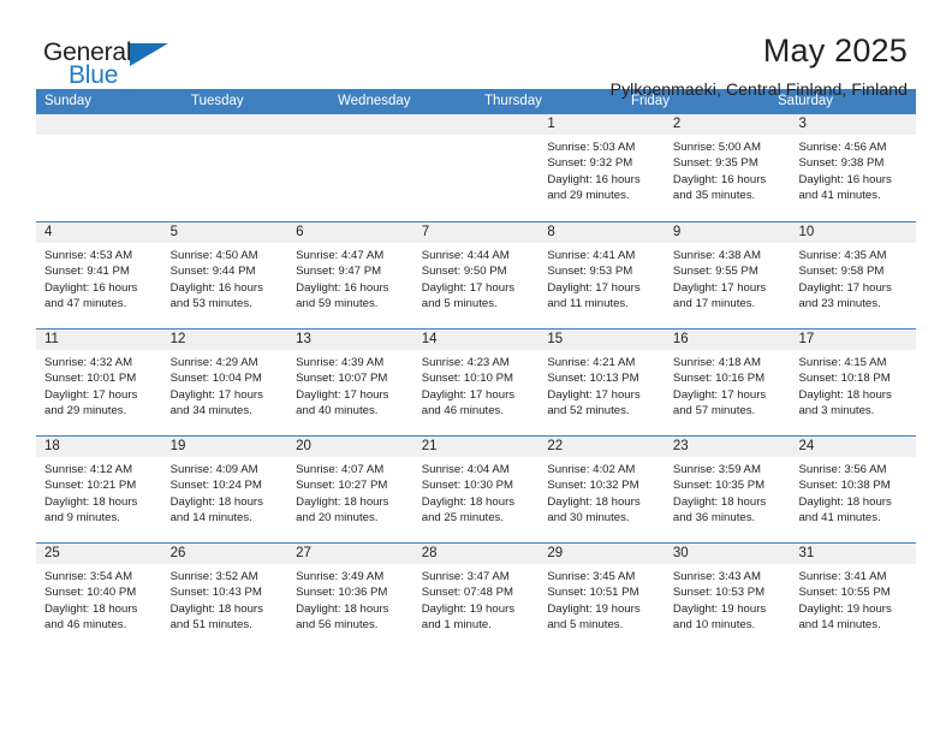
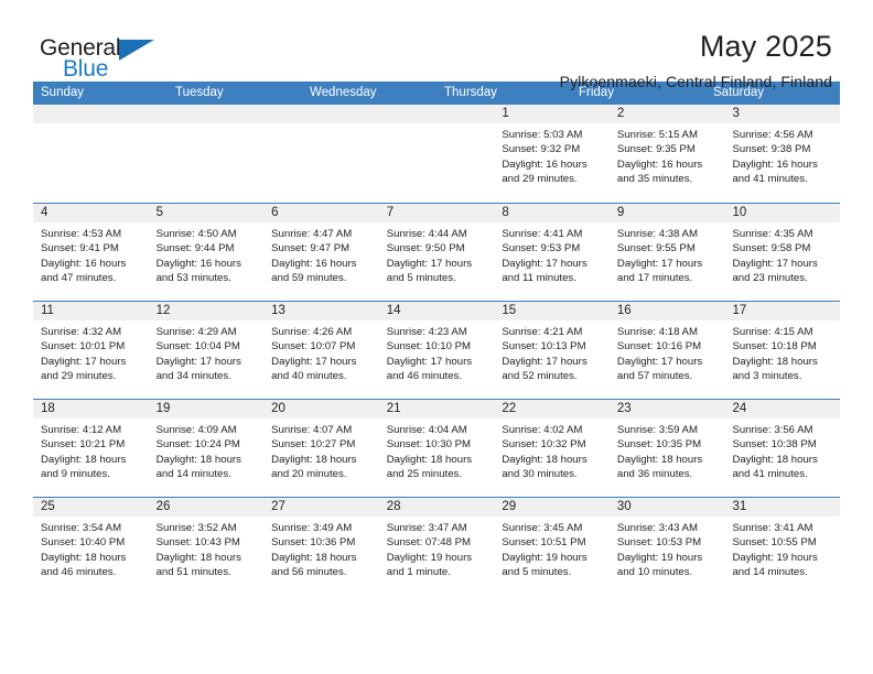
  General
  Blue
  May 2025
  Pylkoenmaeki, Central Finland, Finland
  Sunday
  Tuesday
  Wednesday
  Thursday
  Friday
  Saturday
  1
  Sunrise: 5:03 AM
  Sunset: 9:32 PM
  Daylight: 16 hours
  and 29 minutes.
  2
- Sunrise: 5:00 AM
+ Sunrise: 5:15 AM
  Sunset: 9:35 PM
  Daylight: 16 hours
  and 35 minutes.
  3
  Sunrise: 4:56 AM
  Sunset: 9:38 PM
  Daylight: 16 hours
  and 41 minutes.
  4
  Sunrise: 4:53 AM
  Sunset: 9:41 PM
  Daylight: 16 hours
  and 47 minutes.
  5
  Sunrise: 4:50 AM
  Sunset: 9:44 PM
  Daylight: 16 hours
  and 53 minutes.
  6
  Sunrise: 4:47 AM
  Sunset: 9:47 PM
  Daylight: 16 hours
  and 59 minutes.
  7
  Sunrise: 4:44 AM
  Sunset: 9:50 PM
  Daylight: 17 hours
  and 5 minutes.
  8
  Sunrise: 4:41 AM
  Sunset: 9:53 PM
  Daylight: 17 hours
  and 11 minutes.
  9
  Sunrise: 4:38 AM
  Sunset: 9:55 PM
  Daylight: 17 hours
  and 17 minutes.
  10
  Sunrise: 4:35 AM
  Sunset: 9:58 PM
  Daylight: 17 hours
  and 23 minutes.
  11
  Sunrise: 4:32 AM
  Sunset: 10:01 PM
  Daylight: 17 hours
  and 29 minutes.
  12
  Sunrise: 4:29 AM
  Sunset: 10:04 PM
  Daylight: 17 hours
  and 34 minutes.
  13
- Sunrise: 4:39 AM
+ Sunrise: 4:26 AM
  Sunset: 10:07 PM
  Daylight: 17 hours
  and 40 minutes.
  14
  Sunrise: 4:23 AM
  Sunset: 10:10 PM
  Daylight: 17 hours
  and 46 minutes.
  15
  Sunrise: 4:21 AM
  Sunset: 10:13 PM
  Daylight: 17 hours
  and 52 minutes.
  16
  Sunrise: 4:18 AM
  Sunset: 10:16 PM
  Daylight: 17 hours
  and 57 minutes.
  17
  Sunrise: 4:15 AM
  Sunset: 10:18 PM
  Daylight: 18 hours
  and 3 minutes.
  18
  Sunrise: 4:12 AM
  Sunset: 10:21 PM
  Daylight: 18 hours
  and 9 minutes.
  19
  Sunrise: 4:09 AM
  Sunset: 10:24 PM
  Daylight: 18 hours
  and 14 minutes.
  20
  Sunrise: 4:07 AM
  Sunset: 10:27 PM
  Daylight: 18 hours
  and 20 minutes.
  21
  Sunrise: 4:04 AM
  Sunset: 10:30 PM
  Daylight: 18 hours
  and 25 minutes.
  22
  Sunrise: 4:02 AM
  Sunset: 10:32 PM
  Daylight: 18 hours
  and 30 minutes.
  23
  Sunrise: 3:59 AM
  Sunset: 10:35 PM
  Daylight: 18 hours
  and 36 minutes.
  24
  Sunrise: 3:56 AM
  Sunset: 10:38 PM
  Daylight: 18 hours
  and 41 minutes.
  25
  Sunrise: 3:54 AM
  Sunset: 10:40 PM
  Daylight: 18 hours
  and 46 minutes.
  26
  Sunrise: 3:52 AM
  Sunset: 10:43 PM
  Daylight: 18 hours
  and 51 minutes.
  27
  Sunrise: 3:49 AM
  Sunset: 10:36 PM
  Daylight: 18 hours
  and 56 minutes.
  28
  Sunrise: 3:47 AM
  Sunset: 07:48 PM
  Daylight: 19 hours
  and 1 minute.
  29
  Sunrise: 3:45 AM
  Sunset: 10:51 PM
  Daylight: 19 hours
  and 5 minutes.
  30
  Sunrise: 3:43 AM
  Sunset: 10:53 PM
  Daylight: 19 hours
  and 10 minutes.
  31
  Sunrise: 3:41 AM
  Sunset: 10:55 PM
  Daylight: 19 hours
  and 14 minutes.
